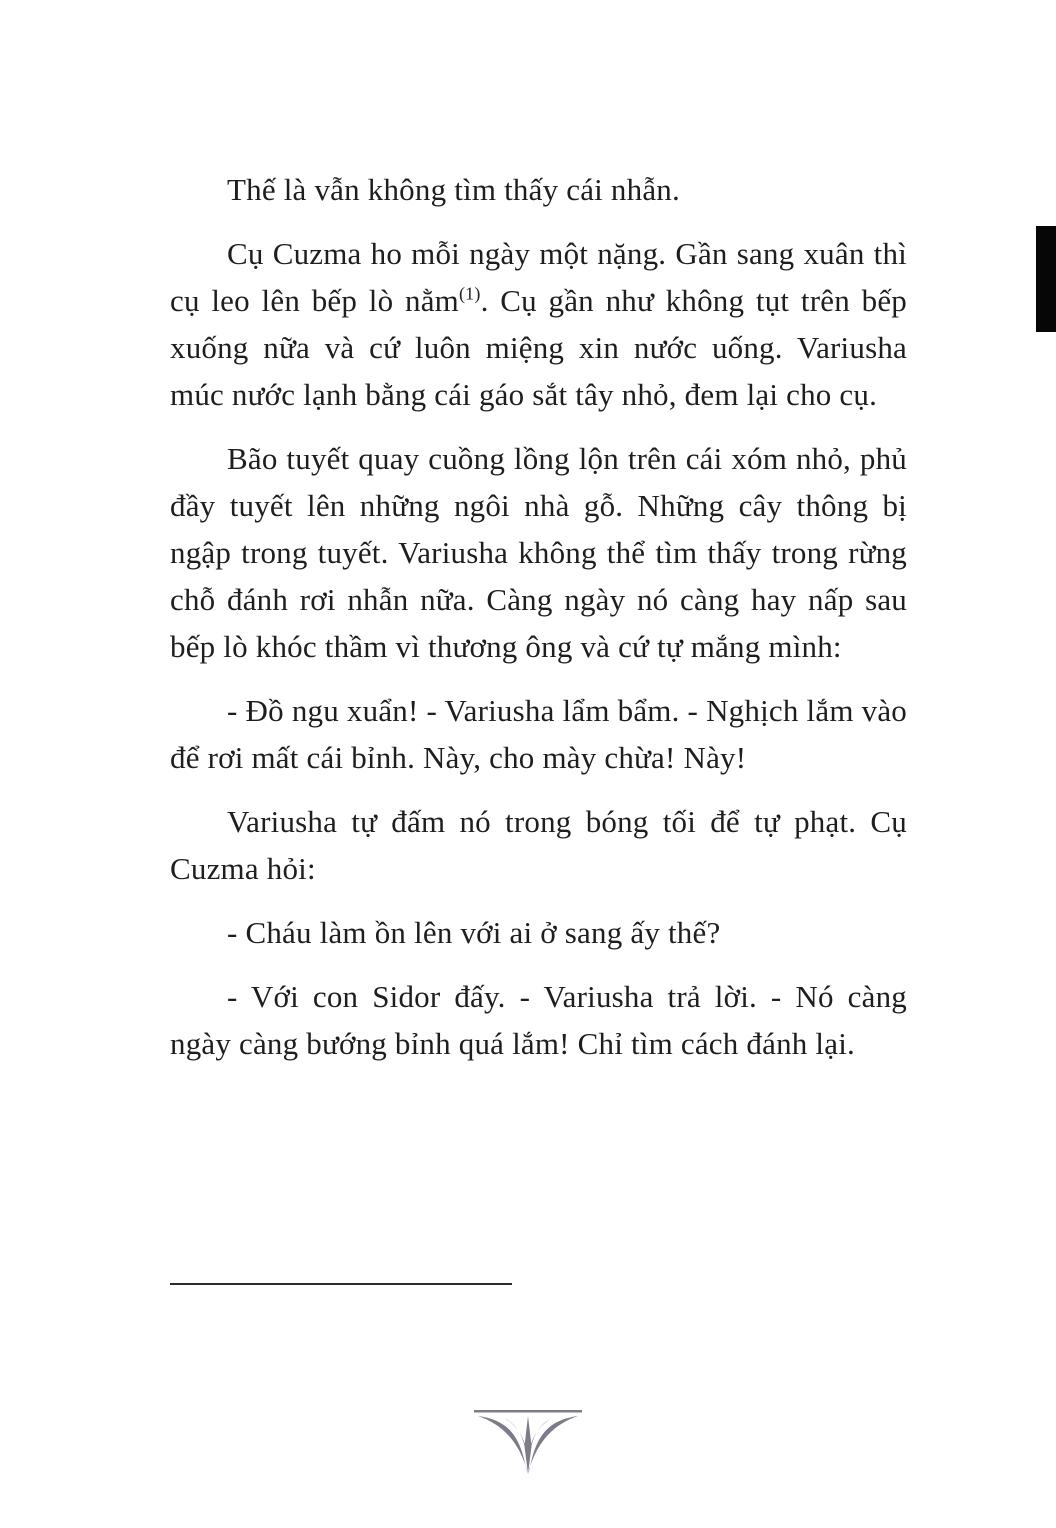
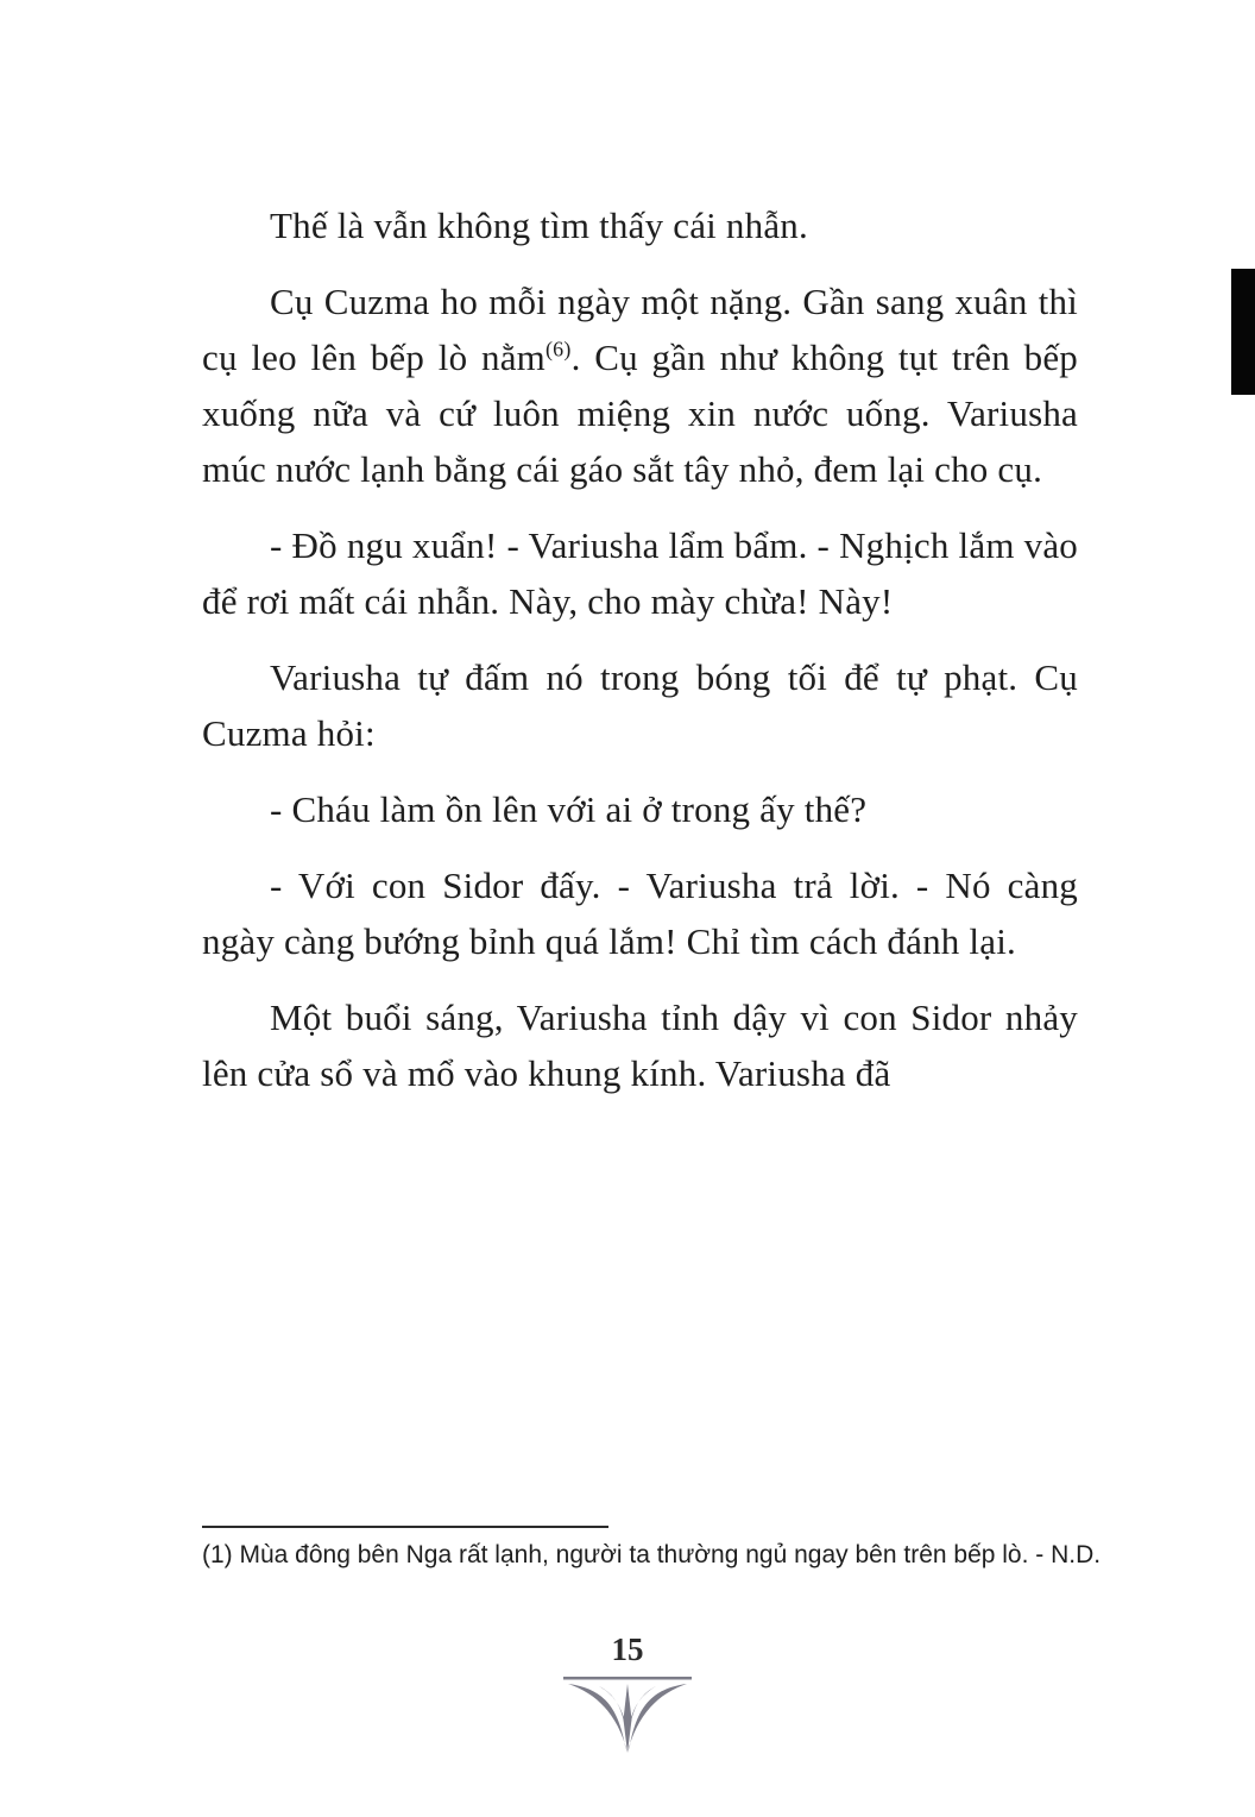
  Thế là vẫn không tìm thấy cái nhẫn.
- Cụ Cuzma ho mỗi ngày một nặng. Gần sang xuân thì cụ leo lên bếp lò nằm(1). Cụ gần như không tụt trên bếp xuống nữa và cứ luôn miệng xin nước uống. Variusha múc nước lạnh bằng cái gáo sắt tây nhỏ, đem lại cho cụ.
+ Cụ Cuzma ho mỗi ngày một nặng. Gần sang xuân thì cụ leo lên bếp lò nằm(6). Cụ gần như không tụt trên bếp xuống nữa và cứ luôn miệng xin nước uống. Variusha múc nước lạnh bằng cái gáo sắt tây nhỏ, đem lại cho cụ.
- Bão tuyết quay cuồng lồng lộn trên cái xóm nhỏ, phủ đầy tuyết lên những ngôi nhà gỗ. Những cây thông bị ngập trong tuyết. Variusha không thể tìm thấy trong rừng chỗ đánh rơi nhẫn nữa. Càng ngày nó càng hay nấp sau bếp lò khóc thầm vì thương ông và cứ tự mắng mình:
- - Đồ ngu xuẩn! - Variusha lẩm bẩm. - Nghịch lắm vào để rơi mất cái bỉnh. Này, cho mày chừa! Này!
+ - Đồ ngu xuẩn! - Variusha lẩm bẩm. - Nghịch lắm vào để rơi mất cái nhẫn. Này, cho mày chừa! Này!
  Variusha tự đấm nó trong bóng tối để tự phạt. Cụ Cuzma hỏi:
- - Cháu làm ồn lên với ai ở sang ấy thế?
+ - Cháu làm ồn lên với ai ở trong ấy thế?
  - Với con Sidor đấy. - Variusha trả lời. - Nó càng ngày càng bướng bỉnh quá lắm! Chỉ tìm cách đánh lại.
+ Một buổi sáng, Variusha tỉnh dậy vì con Sidor nhảy lên cửa sổ và mổ vào khung kính. Variusha đã
+ (1) Mùa đông bên Nga rất lạnh, người ta thường ngủ ngay bên trên bếp lò. - N.D.
+ 15
